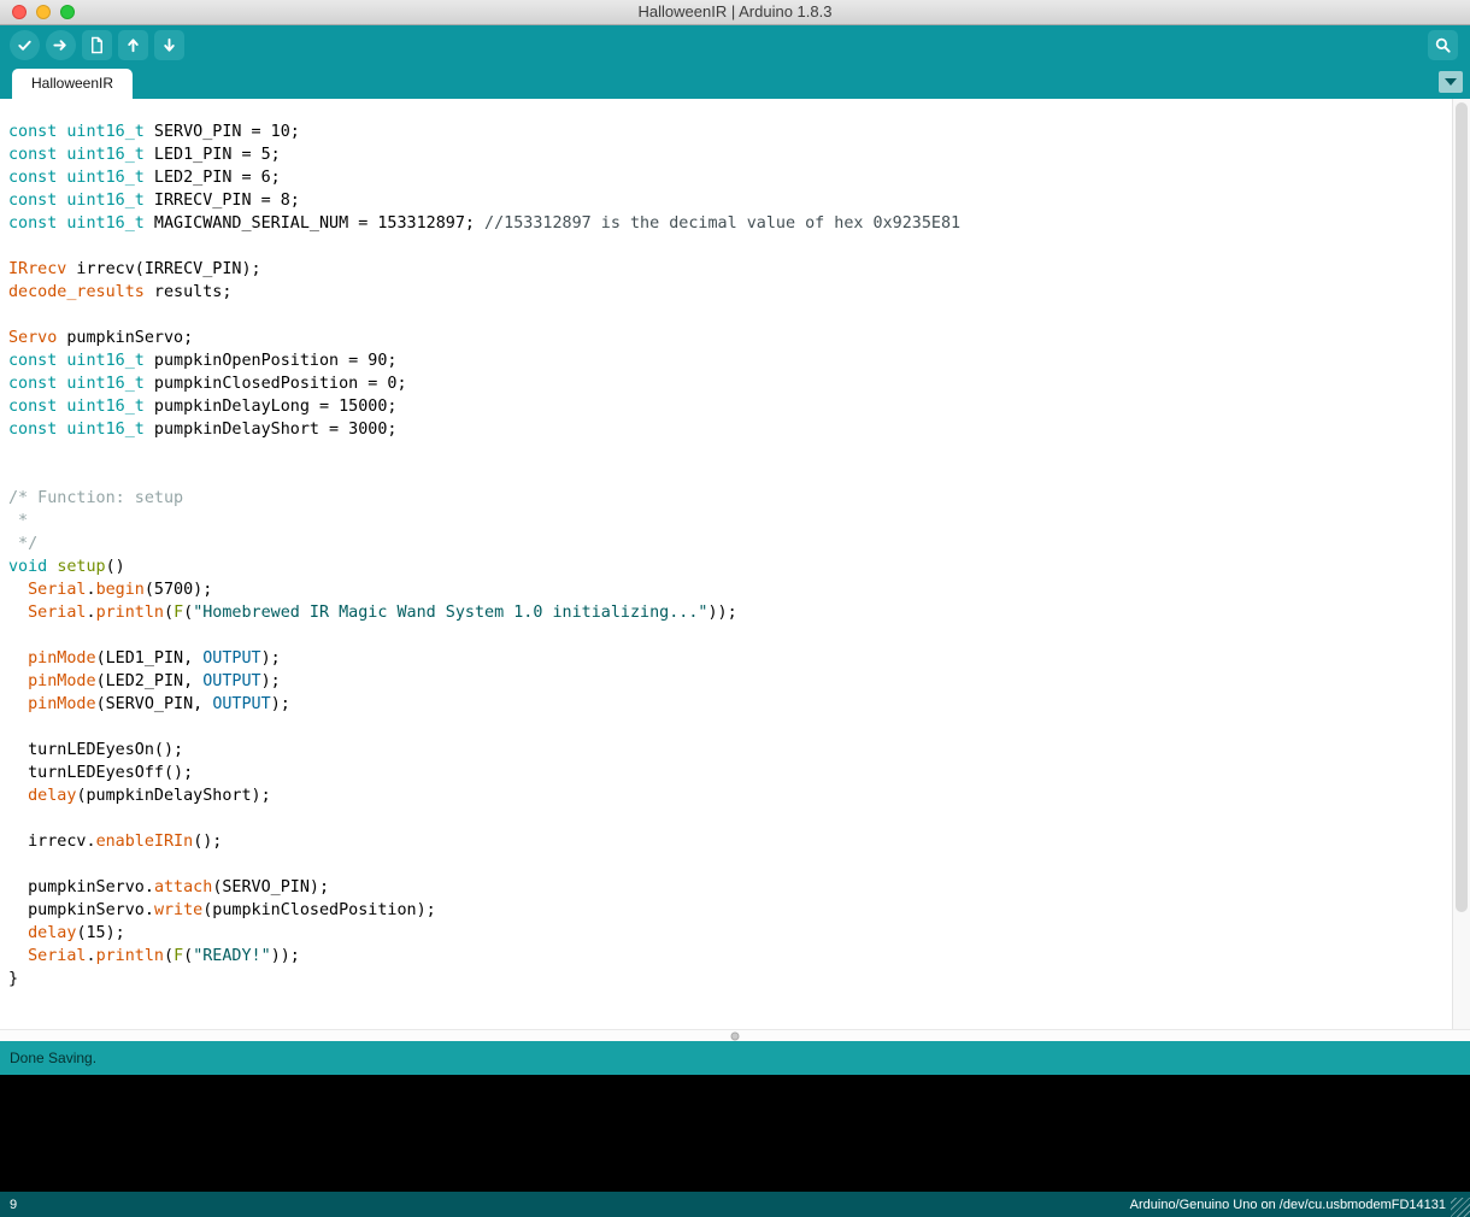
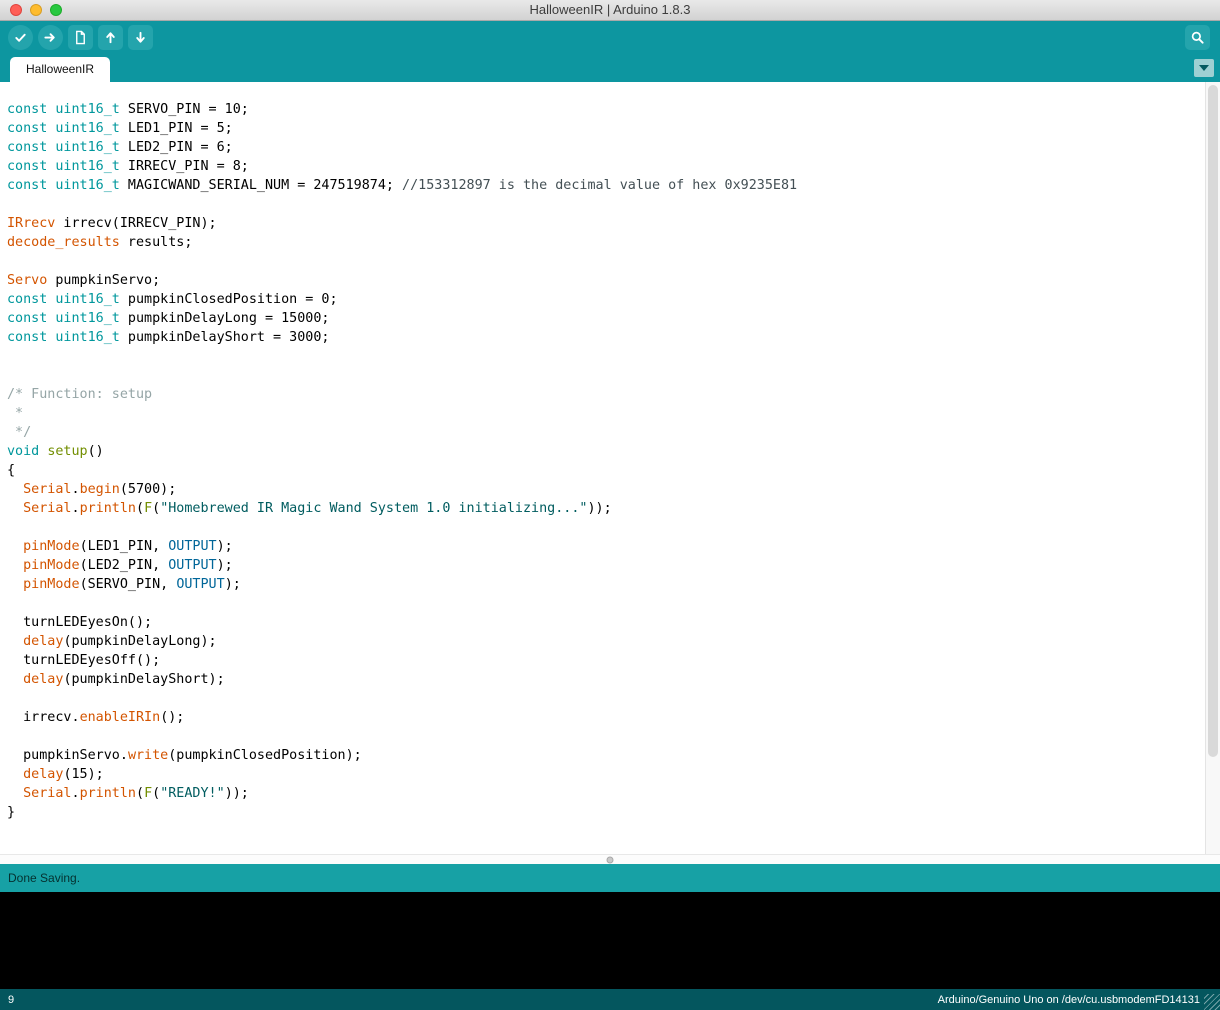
  HalloweenIR | Arduino 1.8.3
  HalloweenIR
  const uint16_t SERVO_PIN = 10;
  const uint16_t LED1_PIN = 5;
  const uint16_t LED2_PIN = 6;
  const uint16_t IRRECV_PIN = 8;
- const uint16_t MAGICWAND_SERIAL_NUM = 153312897; //153312897 is the decimal value of hex 0x9235E81
+ const uint16_t MAGICWAND_SERIAL_NUM = 247519874; //153312897 is the decimal value of hex 0x9235E81
  IRrecv irrecv(IRRECV_PIN);
  decode_results results;
  Servo pumpkinServo;
- const uint16_t pumpkinOpenPosition = 90;
  const uint16_t pumpkinClosedPosition = 0;
  const uint16_t pumpkinDelayLong = 15000;
  const uint16_t pumpkinDelayShort = 3000;
  /* Function: setup
  *
  */
  void setup()
+ {
  Serial.begin(5700);
  Serial.println(F("Homebrewed IR Magic Wand System 1.0 initializing..."));
  pinMode(LED1_PIN, OUTPUT);
  pinMode(LED2_PIN, OUTPUT);
  pinMode(SERVO_PIN, OUTPUT);
  turnLEDEyesOn();
+ delay(pumpkinDelayLong);
  turnLEDEyesOff();
  delay(pumpkinDelayShort);
  irrecv.enableIRIn();
- pumpkinServo.attach(SERVO_PIN);
  pumpkinServo.write(pumpkinClosedPosition);
  delay(15);
  Serial.println(F("READY!"));
  }
  Done Saving.
  9
  Arduino/Genuino Uno on /dev/cu.usbmodemFD14131
